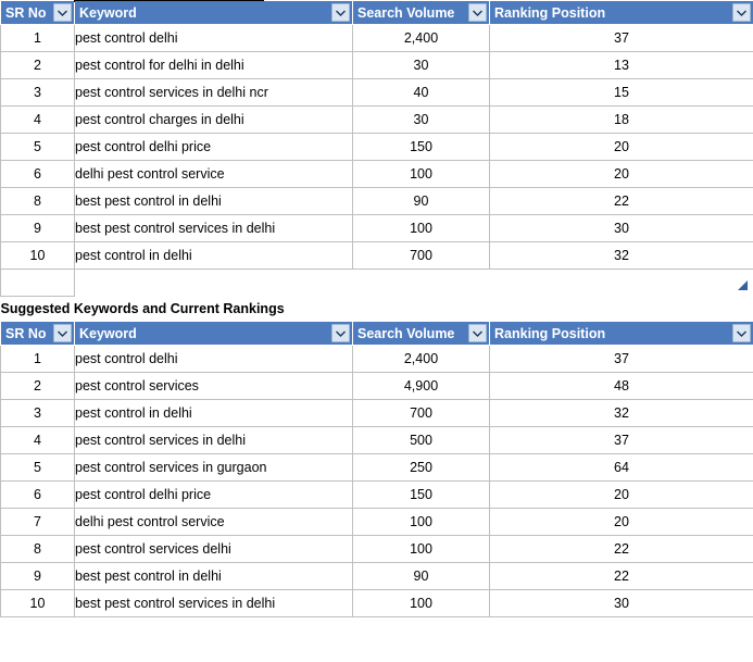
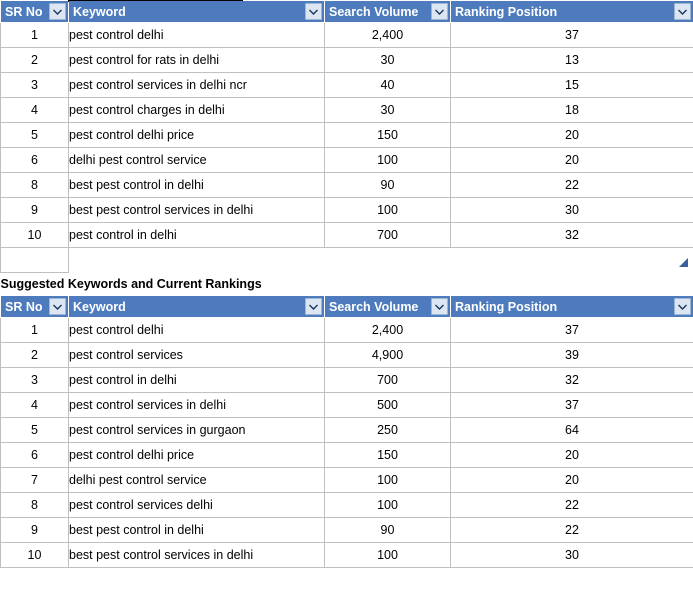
  SR No	Keyword	Search Volume	Ranking Position
  1	pest control delhi	2,400	37
- 2	pest control for delhi in delhi	30	13
+ 2	pest control for rats in delhi	30	13
  3	pest control services in delhi ncr	40	15
  4	pest control charges in delhi	30	18
  5	pest control delhi price	150	20
  6	delhi pest control service	100	20
  8	best pest control in delhi	90	22
  9	best pest control services in delhi	100	30
  10	pest control in delhi	700	32
  Suggested Keywords and Current Rankings
  SR No	Keyword	Search Volume	Ranking Position
  1	pest control delhi	2,400	37
- 2	pest control services	4,900	48
+ 2	pest control services	4,900	39
  3	pest control in delhi	700	32
  4	pest control services in delhi	500	37
  5	pest control services in gurgaon	250	64
  6	pest control delhi price	150	20
  7	delhi pest control service	100	20
  8	pest control services delhi	100	22
  9	best pest control in delhi	90	22
  10	best pest control services in delhi	100	30
